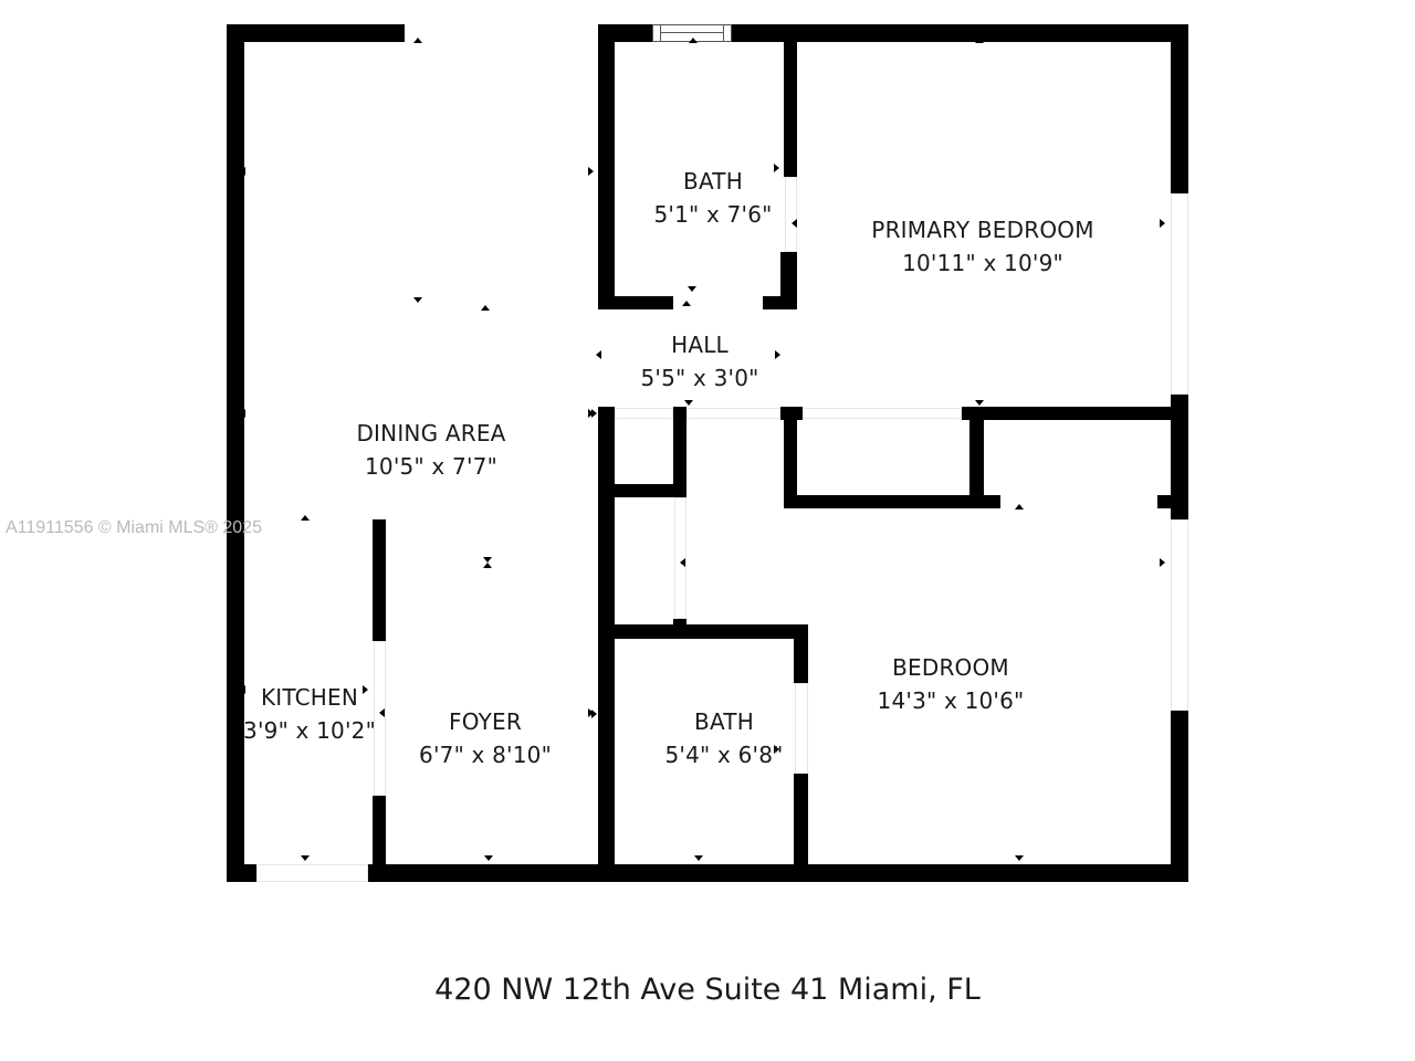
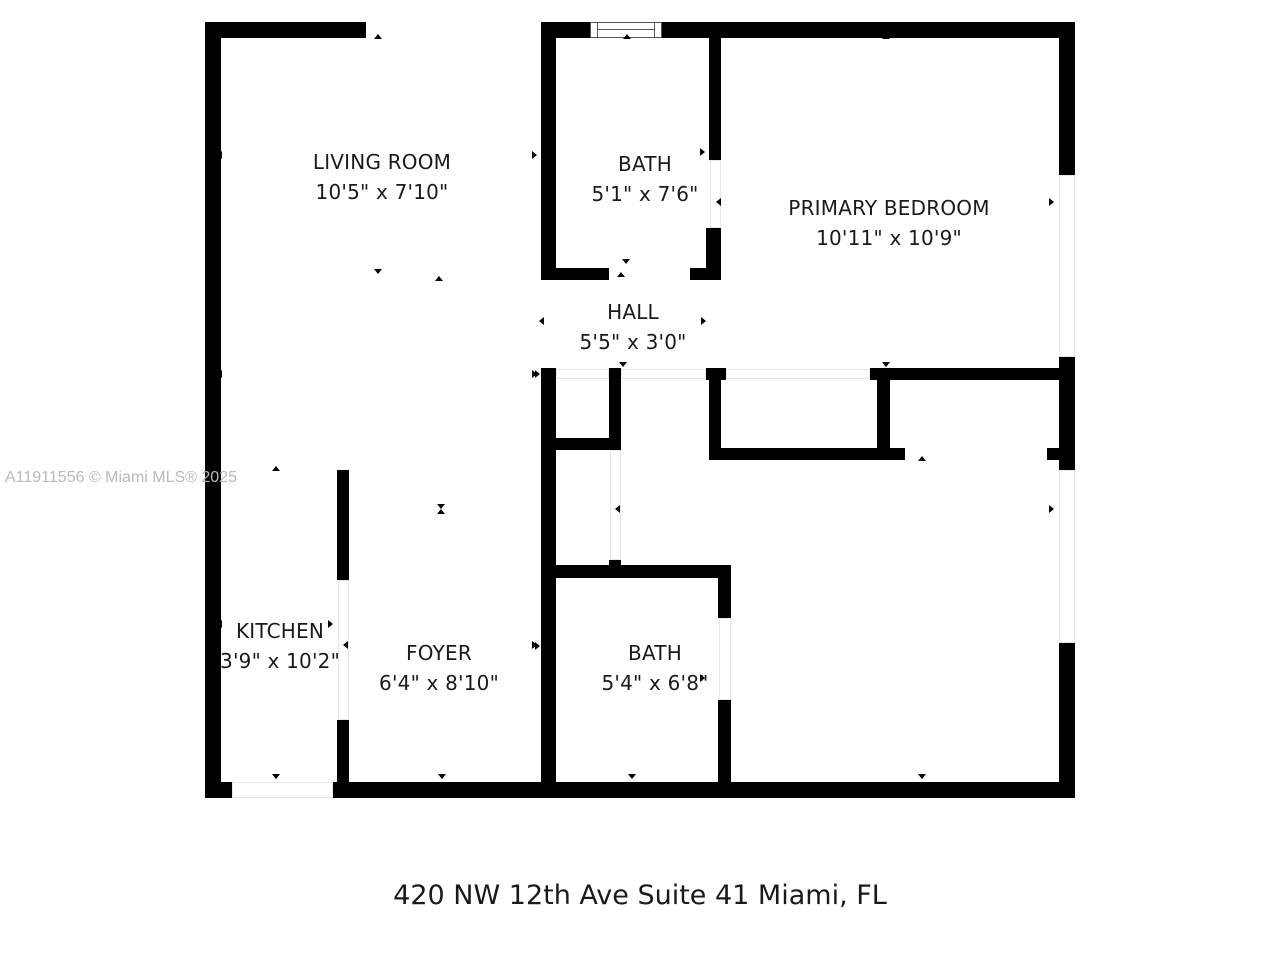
+ LIVING ROOM
+ 10'5" x 7'10"
  BATH
  5'1" x 7'6"
  PRIMARY BEDROOM
  10'11" x 10'9"
  HALL
  5'5" x 3'0"
- DINING AREA
- 10'5" x 7'7"
  KITCHEN
  3'9" x 10'2"
  FOYER
- 6'7" x 8'10"
+ 6'4" x 8'10"
  BATH
  5'4" x 6'8"
- BEDROOM
- 14'3" x 10'6"
  A11911556 © Miami MLS® 2025
  420 NW 12th Ave Suite 41 Miami, FL
